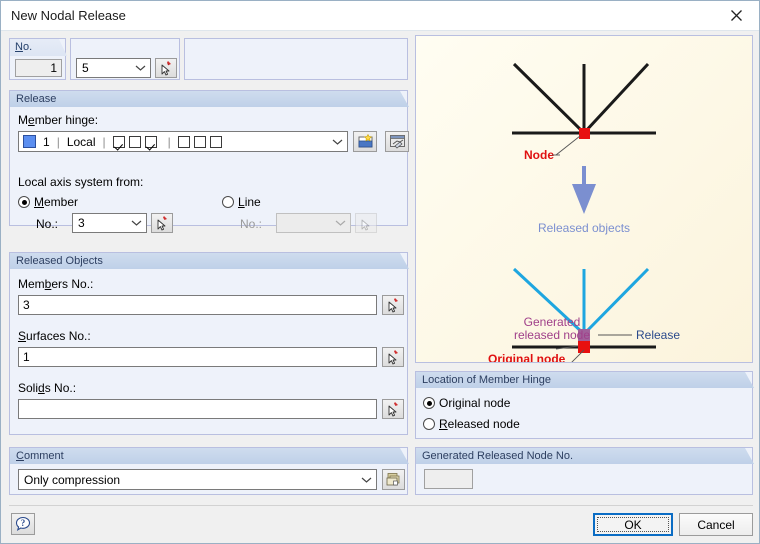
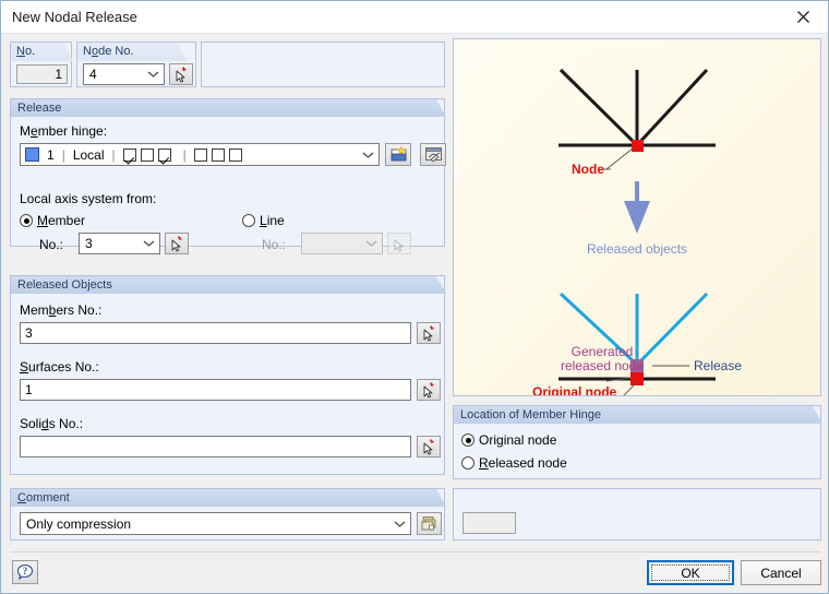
  New Nodal Release
  No.
  1
+ Node No.
- 5
+ 4
  Release
  Member hinge:
  1
  |
  Local
  |
  |
  Local axis system from:
  Member
  No.:
  3
  Line
  No.:
  Released Objects
  Members No.:
  3
  Surfaces No.:
  1
  Solids No.:
  Comment
  Only compression
  Node
  Released objects
  Generated
  released node
  Release
  Original node
  Location of Member Hinge
  Original node
  Released node
- Generated Released Node No.
  ?
  OK
  Cancel
